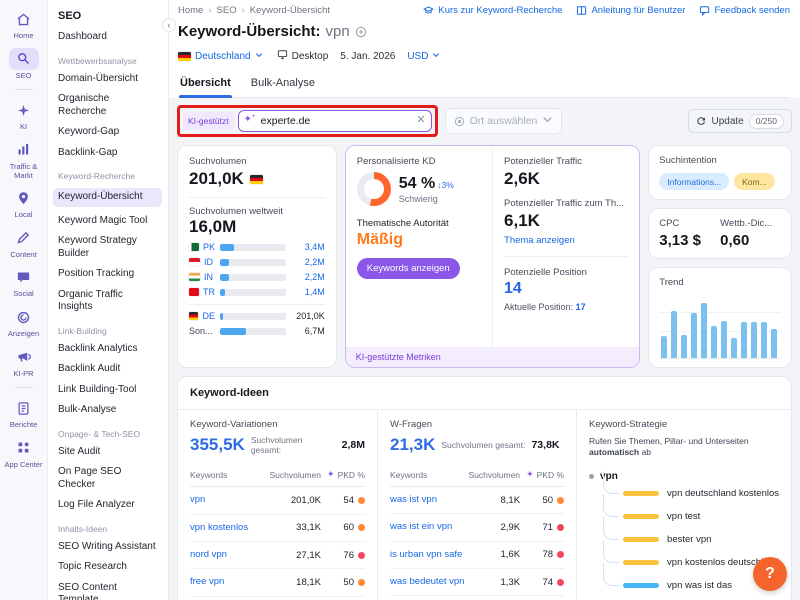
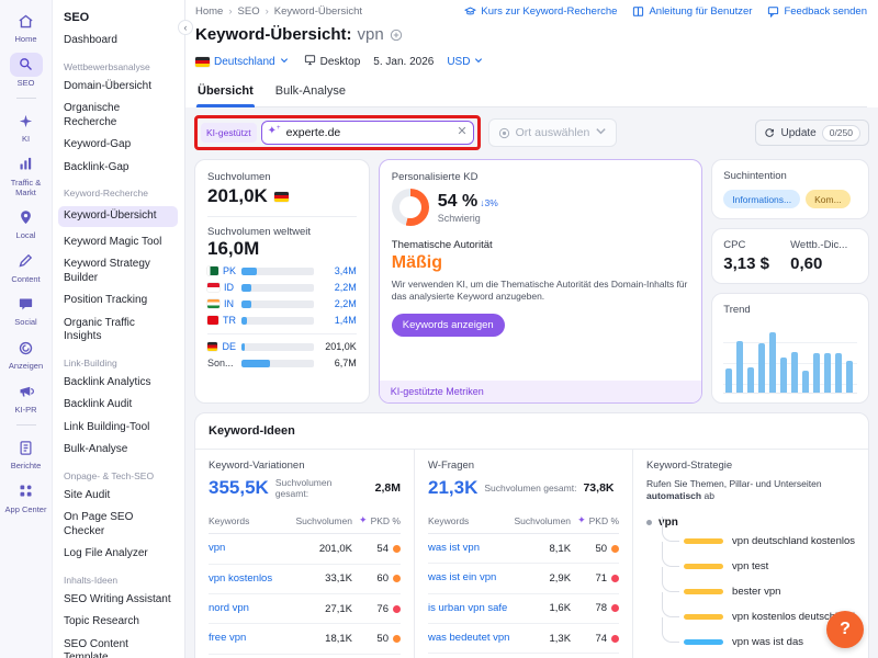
  Home
  SEO
  KI
  Traffic & Markt
  Local
  Content
  Social
  Anzeigen
  KI-PR
  Berichte
  App Center
  SEO
  Dashboard
  Wettbewerbsanalyse
  Domain-Übersicht
  Organische Recherche
  Keyword-Gap
  Backlink-Gap
  Keyword-Recherche
  Keyword-Übersicht
  Keyword Magic Tool
  Keyword Strategy Builder
  Position Tracking
  Organic Traffic Insights
  Link-Building
  Backlink Analytics
  Backlink Audit
  Link Building-Tool
  Bulk-Analyse
  Onpage- & Tech-SEO
  Site Audit
  On Page SEO Checker
  Log File Analyzer
  Inhalts-Ideen
  SEO Writing Assistant
  Topic Research
  ‹
  Home
  SEO
  Keyword-Übersicht
  Kurs zur Keyword-Recherche
  Anleitung für Benutzer
  Feedback senden
  Keyword-Übersicht:
  vpn
  Deutschland
  Desktop
  5. Jan. 2026
  USD
  Übersicht
  Bulk-Analyse
  KI-gestützt
  ✦
  experte.de
  ✕
  Ort auswählen
  Update
  0/250
  Suchvolumen
  201,0K
  Suchvolumen weltweit
  16,0M
  PK
  3,4M
  ID
  2,2M
  IN
  2,2M
  TR
  1,4M
  DE
  201,0K
  Son...
  6,7M
  Personalisierte KD
  54 % ↓3%
  Schwierig
  Thematische Autorität
  Mäßig
+ Wir verwenden KI, um die Thematische Autorität des Domain-Inhalts für das analysierte Keyword anzugeben.
  Keywords anzeigen
- Potenzieller Traffic
- 2,6K
- Potenzieller Traffic zum Th...
- 6,1K
- Thema anzeigen
- Potenzielle Position
- 14
- Aktuelle Position: 17
  KI-gestützte Metriken
  Suchintention
  Informations...
  Kom...
  CPC
  Wettb.-Dic...
  3,13 $
  0,60
  Trend
  Keyword-Ideen
  Keyword-Variationen
  355,5K
  Suchvolumen gesamt:
  2,8M
  Keywords
  Suchvolumen
  ✦
  PKD %
  vpn
  201,0K
  54
  vpn kostenlos
  33,1K
  60
  nord vpn
  27,1K
  76
  free vpn
  18,1K
  50
  W-Fragen
  21,3K
  Suchvolumen gesamt:
  73,8K
  Keywords
  Suchvolumen
  ✦
  PKD %
  was ist vpn
  8,1K
  50
  was ist ein vpn
  2,9K
  71
  is urban vpn safe
  1,6K
  78
  was bedeutet vpn
  1,3K
  74
  Keyword-Strategie
  Rufen Sie Themen, Pillar- und Unterseiten automatisch ab
  vpn
  vpn deutschland kostenlos
  vpn test
  bester vpn
  vpn kostenlos deutsc
  vpn was ist das
  ?
